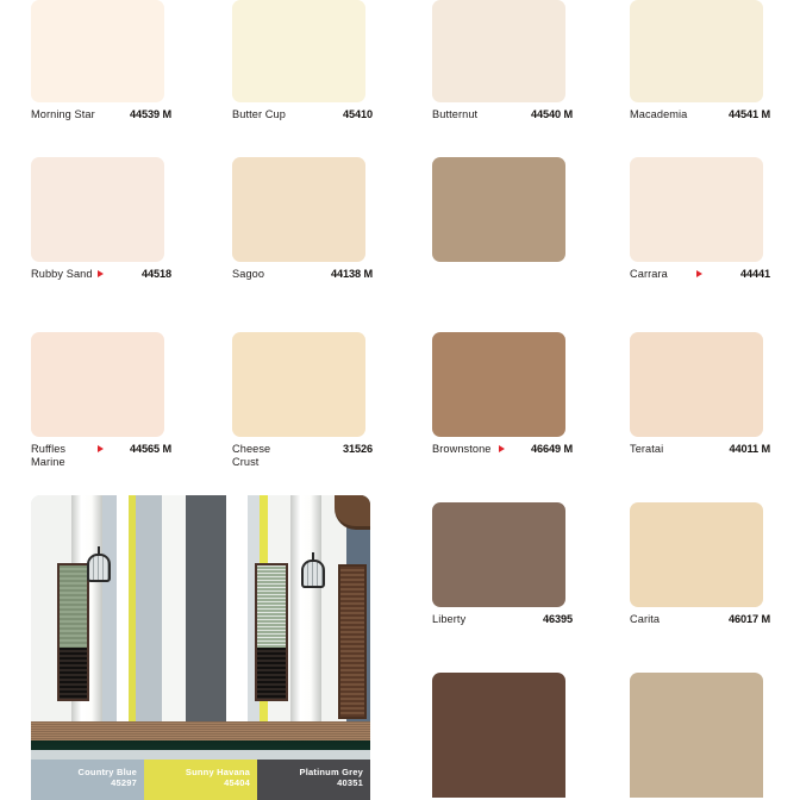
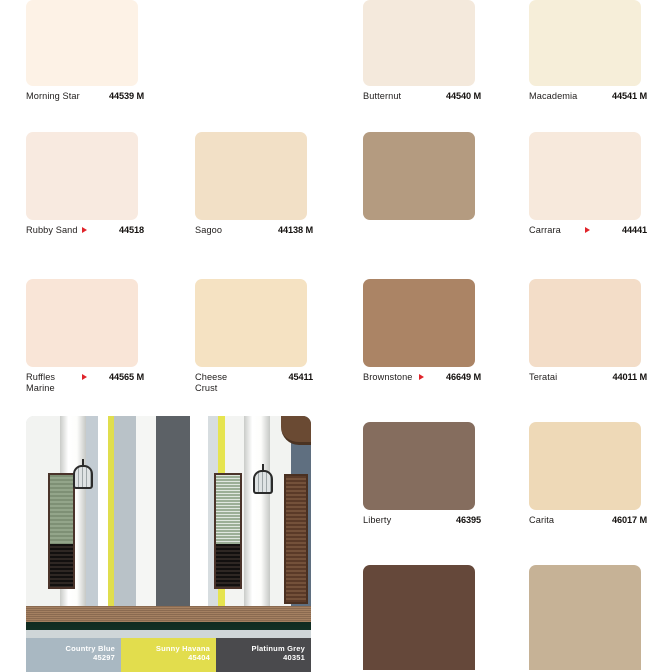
  Morning Star
  44539 M
- Butter Cup
- 45410
  Butternut
  44540 M
  Macademia
  44541 M
  Rubby Sand
  44518
  Sagoo
  44138 M
  Carrara
  44441
  Ruffles Marine
  44565 M
  Cheese Crust
- 31526
+ 45411
  Brownstone
  46649 M
  Teratai
  44011 M
  Liberty
  46395
  Carita
  46017 M
  Country Blue
  45297
  Sunny Havana
  45404
  Platinum Grey
  40351
